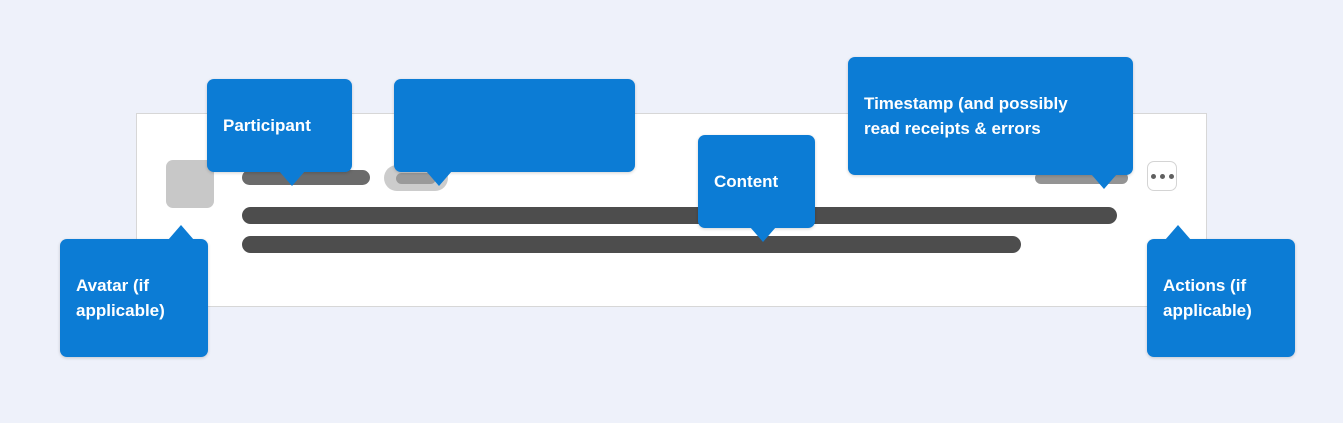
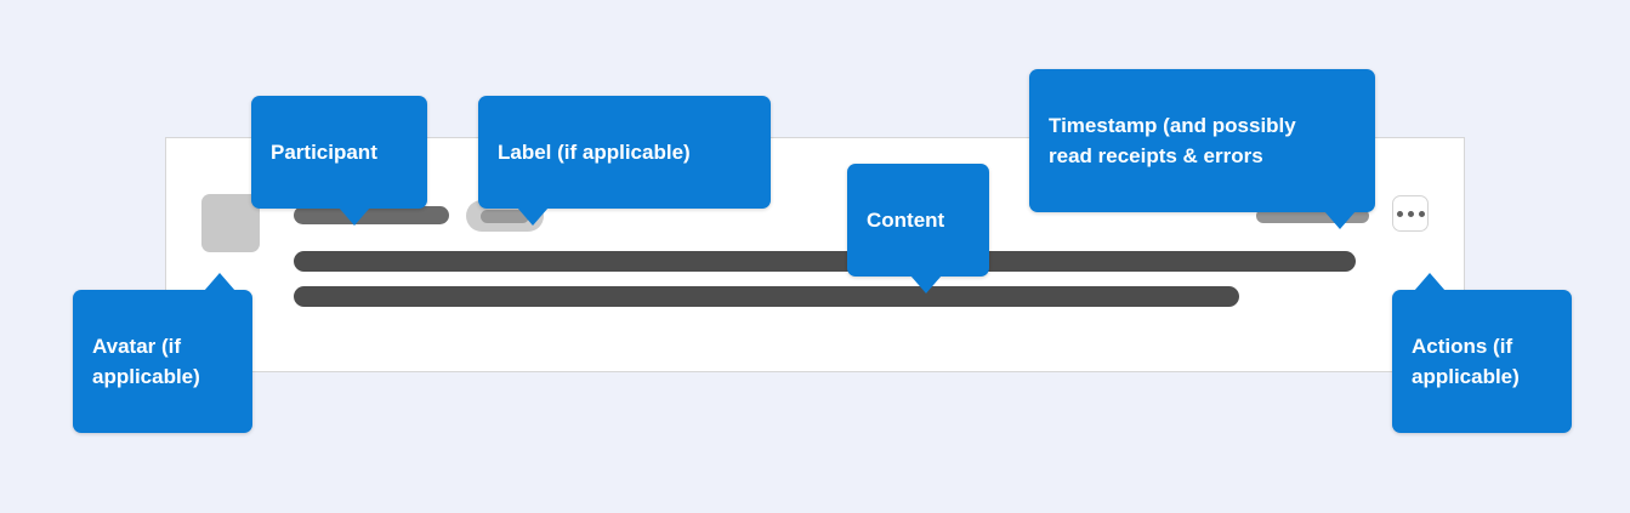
  Participant
+ Label (if applicable)
  Content
  Timestamp (and possibly
  read receipts & errors
  Avatar (if
  applicable)
  Actions (if
  applicable)
